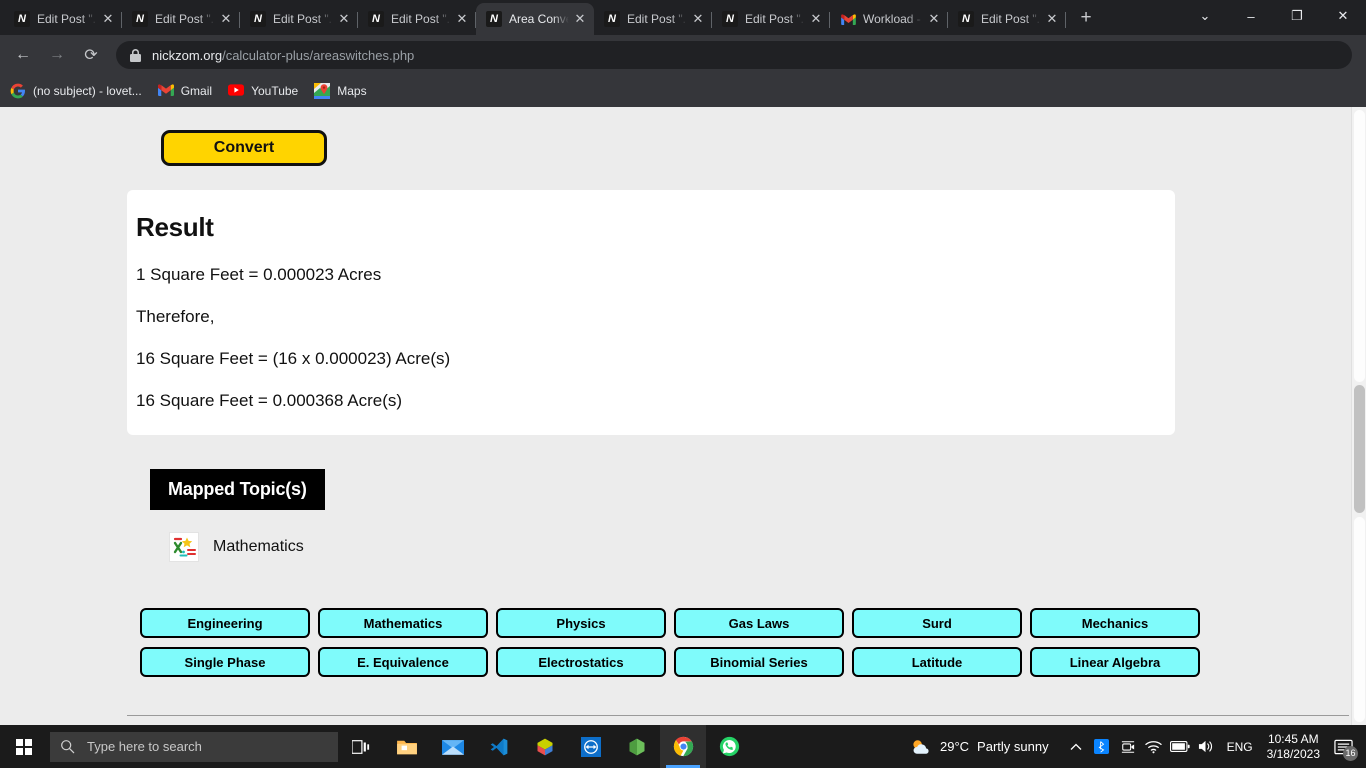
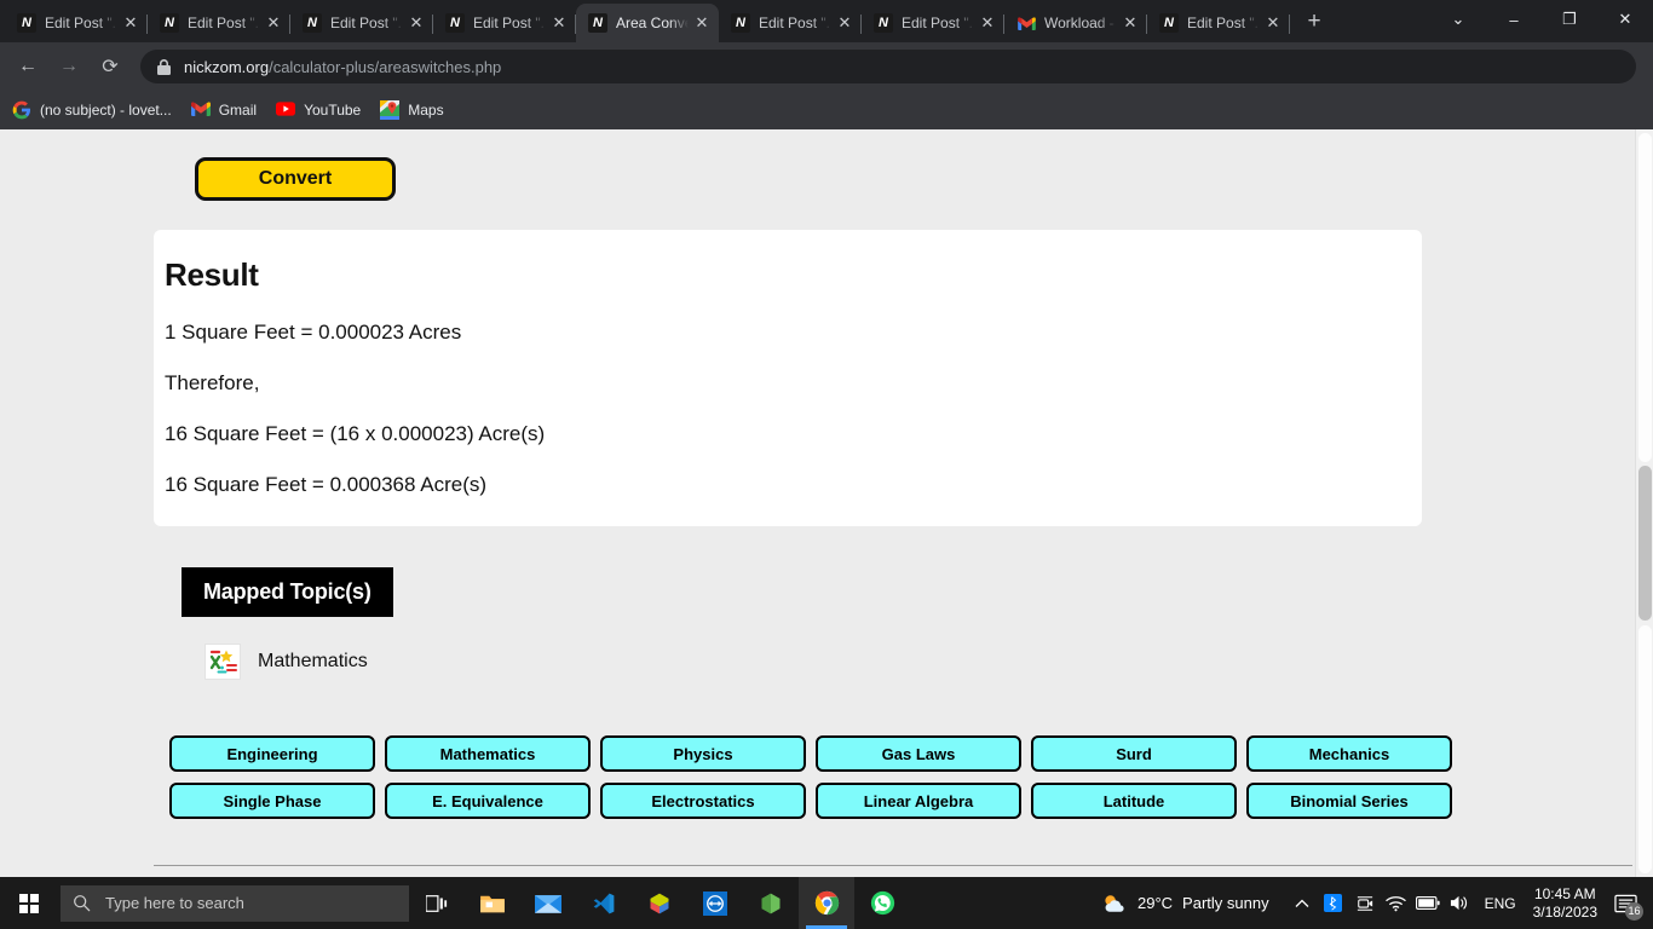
  N
  Edit Post "..
  ✕
  N
  Edit Post "..
  ✕
  N
  Edit Post "..
  ✕
  N
  Edit Post "..
  ✕
  N
  Area Conve
  ✕
  N
  Edit Post "..
  ✕
  N
  Edit Post "..
  ✕
  Workload -
  ✕
  N
  Edit Post "..
  ✕
  +
  ⌄
  –
  ❐
  ✕
  ←
  →
  ⟳
  nickzom.org/calculator-plus/areaswitches.php
  (no subject) - lovet...
  Gmail
  YouTube
  Maps
  Convert
  Result
  1 Square Feet = 0.000023 Acres
  Therefore,
  16 Square Feet = (16 x 0.000023) Acre(s)
  16 Square Feet = 0.000368 Acre(s)
  Mapped Topic(s)
  Mathematics
  Engineering
  Mathematics
  Physics
  Gas Laws
  Surd
  Mechanics
  Single Phase
  E. Equivalence
  Electrostatics
- Binomial Series
+ Linear Algebra
  Latitude
- Linear Algebra
+ Binomial Series
  Type here to search
  29°C
  Partly sunny
  ENG
  10:45 AM
  3/18/2023
  16
